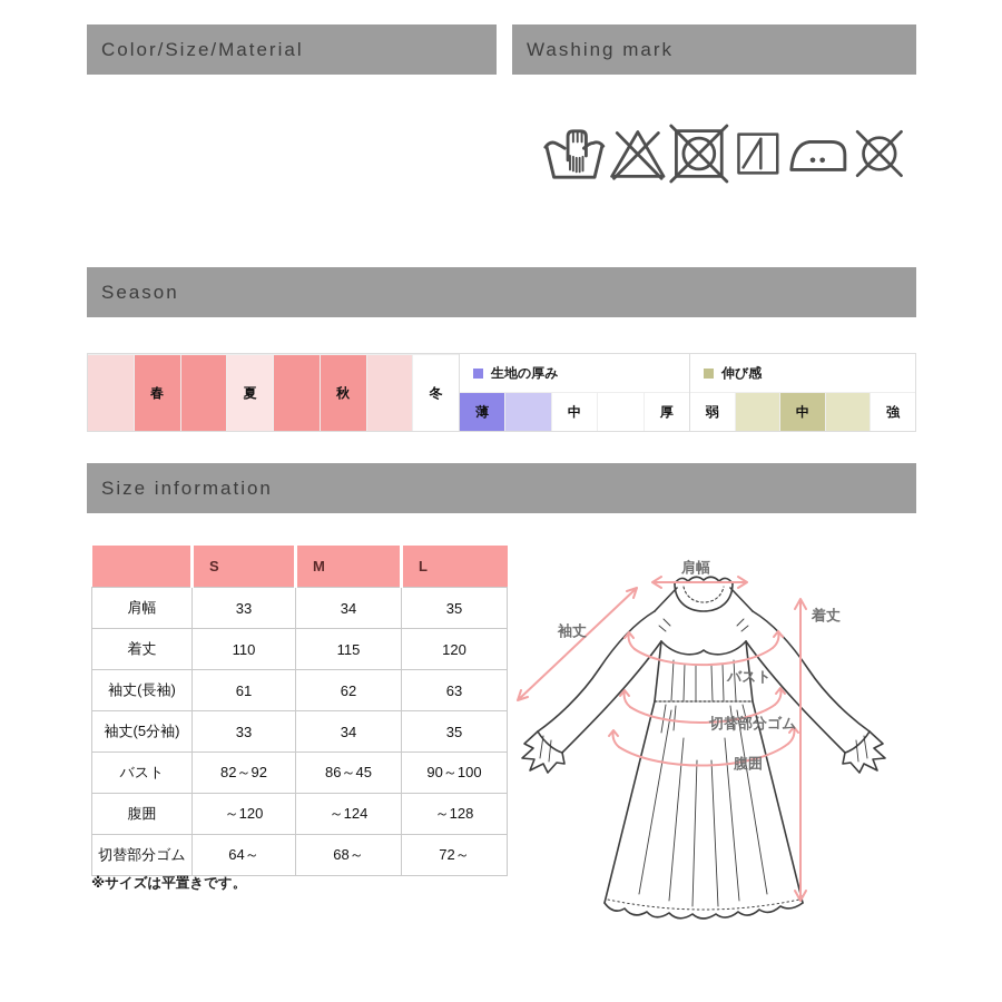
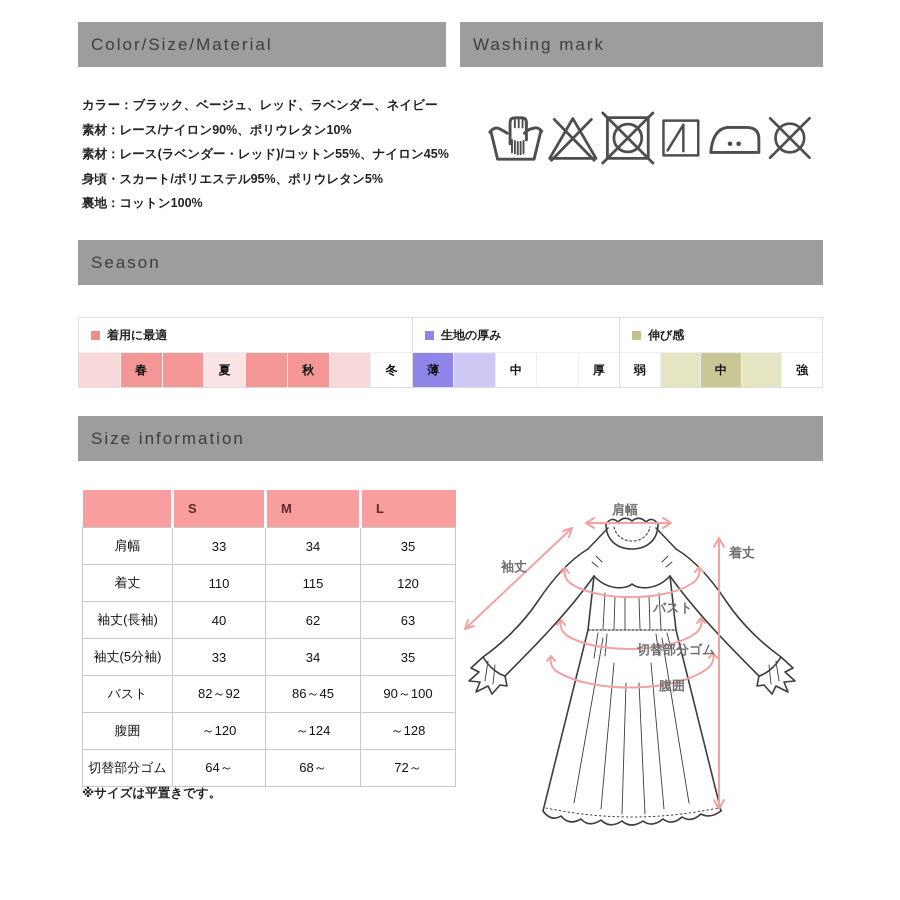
  Color/Size/Material
  Washing mark
+ カラー：ブラック、ベージュ、レッド、ラベンダー、ネイビー
+ 素材：レース/ナイロン90%、ポリウレタン10%
+ 素材：レース(ラベンダー・レッド)/コットン55%、ナイロン45%
+ 身頃・スカート/ポリエステル95%、ポリウレタン5%
+ 裏地：コットン100%
  Season
+ 着用に最適
  春
  夏
  秋
  冬
  生地の厚み
  薄
  中
  厚
  伸び感
  弱
  中
  強
  Size information
  	S	M	L
  肩幅	33	34	35
  着丈	110	115	120
- 袖丈(長袖)	61	62	63
+ 袖丈(長袖)	40	62	63
  袖丈(5分袖)	33	34	35
  バスト	82～92	86～45	90～100
  腹囲	～120	～124	～128
  切替部分ゴム	64～	68～	72～
  ※サイズは平置きです。
  肩幅
  袖丈
  着丈
  バスト
  切替部分ゴム
  腹囲
